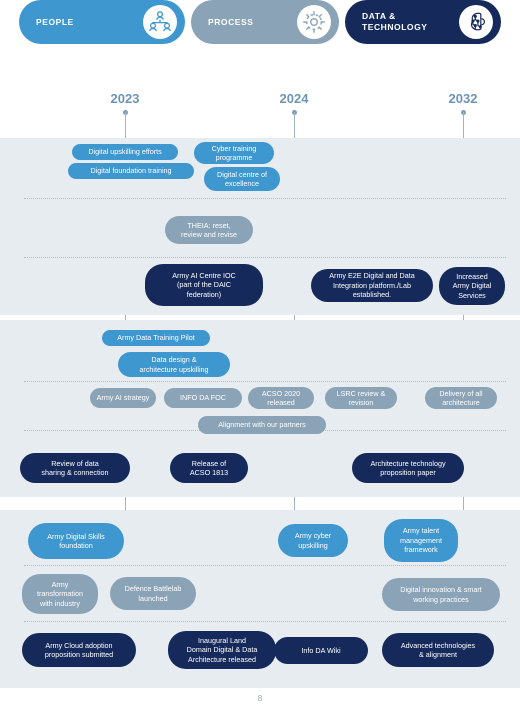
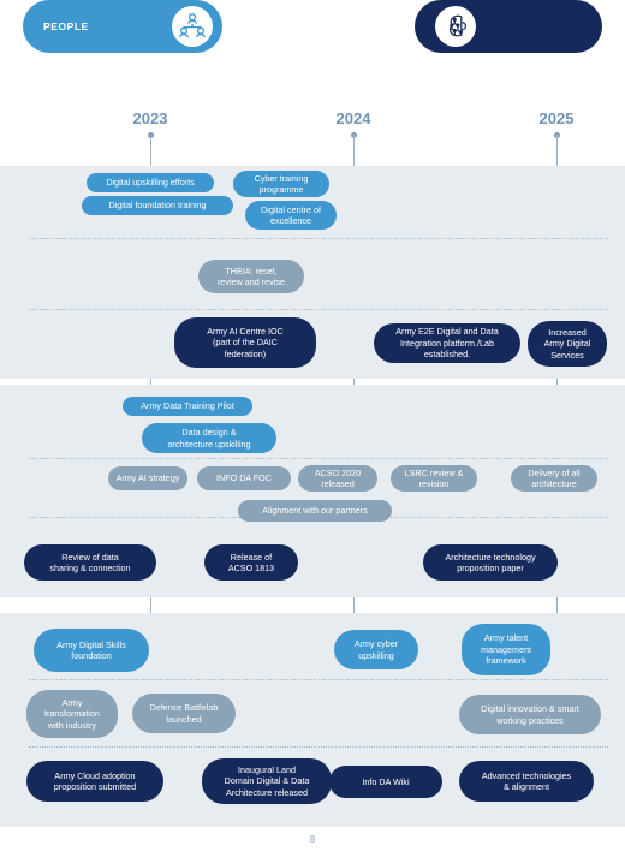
  PEOPLE
- PROCESS
- DATA &
- TECHNOLOGY
  2023
  2024
- 2032
+ 2025
  Digital upskilling efforts
  Cyber training
  programme
  Digital foundation training
  Digital centre of
  excellence
  THEIA: reset,
  review and revise
  Army AI Centre IOC
  (part of the DAIC
  federation)
  Army E2E Digital and Data
  Integration platform./Lab
  established.
  Increased
  Army Digital
  Services
  Army Data Training Pilot
  Data design &
  architecture upskilling
  Army AI strategy
  INFO DA FOC
  ACSO 2020
  released
  LSRC review &
  revision
  Delivery of all
  architecture
  Alignment with our partners
  Review of data
  sharing & connection
  Release of
  ACSO 1813
  Architecture technology
  proposition paper
  Army Digital Skills
  foundation
  Army cyber
  upskilling
  Army talent
  management
  framework
  Army
  transformation
  with industry
  Defence Battlelab
  launched
  Digital innovation & smart
  working practices
  Army Cloud adoption
  proposition submitted
  Inaugural Land
  Domain Digital & Data
  Architecture released
  Info DA Wiki
  Advanced technologies
  & alignment
  8
